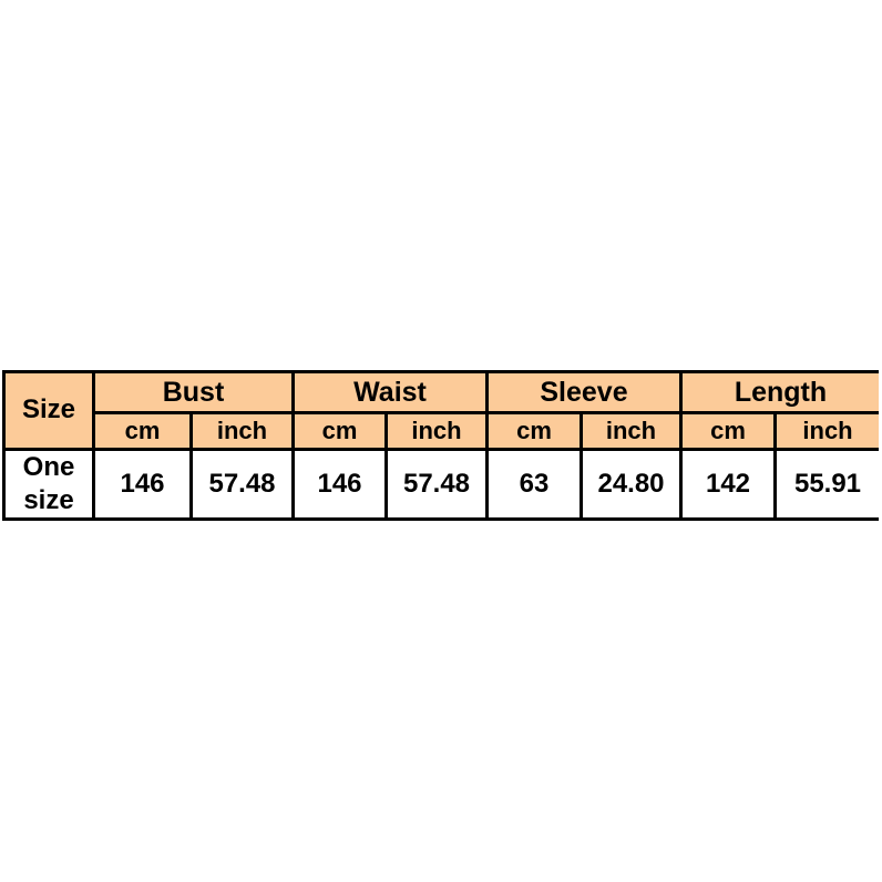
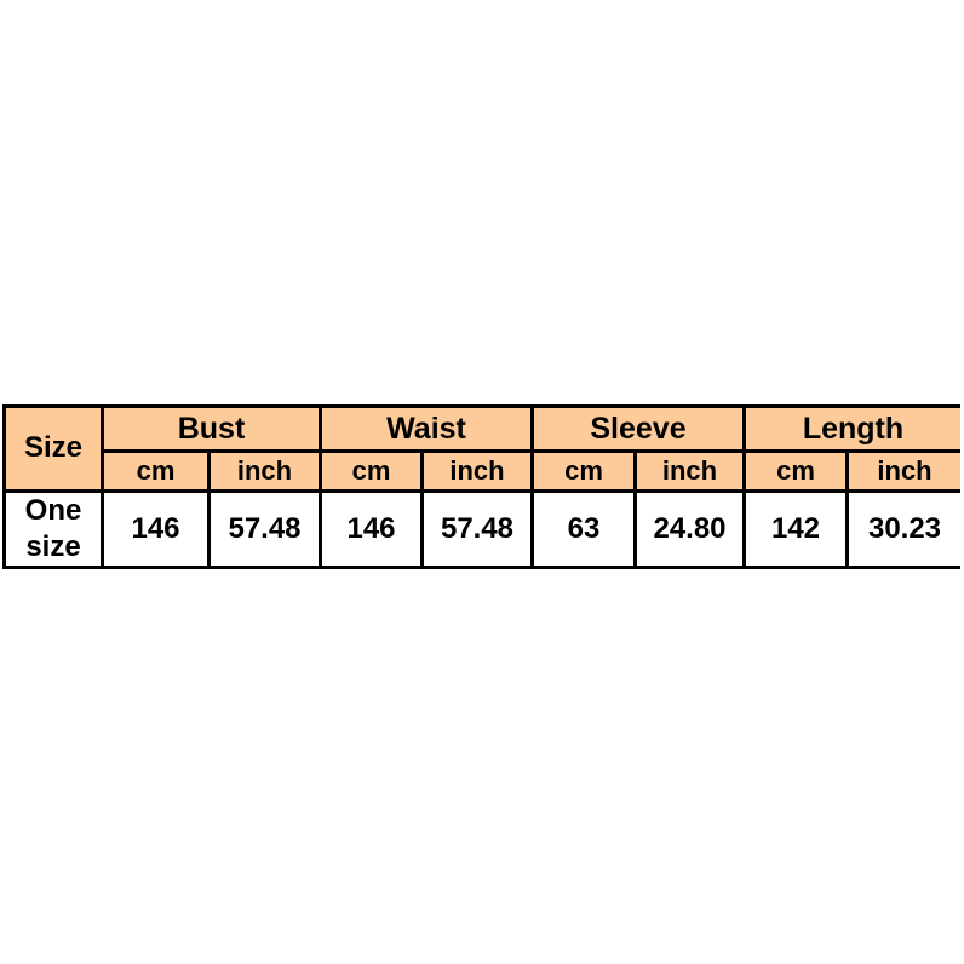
  Size	Bust	Waist	Sleeve	Length
  cm	inch	cm	inch	cm	inch	cm	inch
- One size	146	57.48	146	57.48	63	24.80	142	55.91
+ One size	146	57.48	146	57.48	63	24.80	142	30.23
